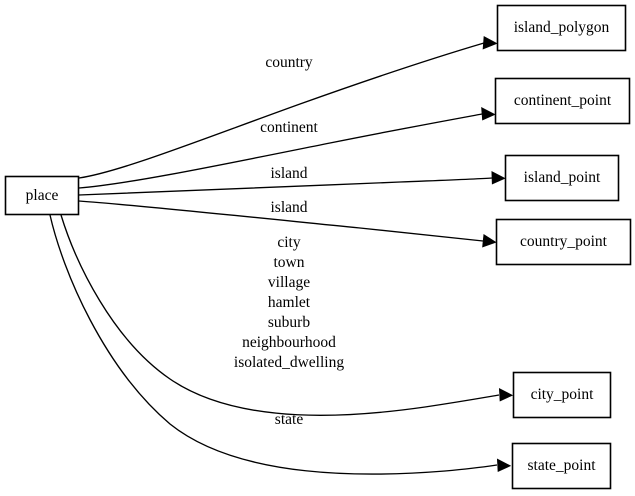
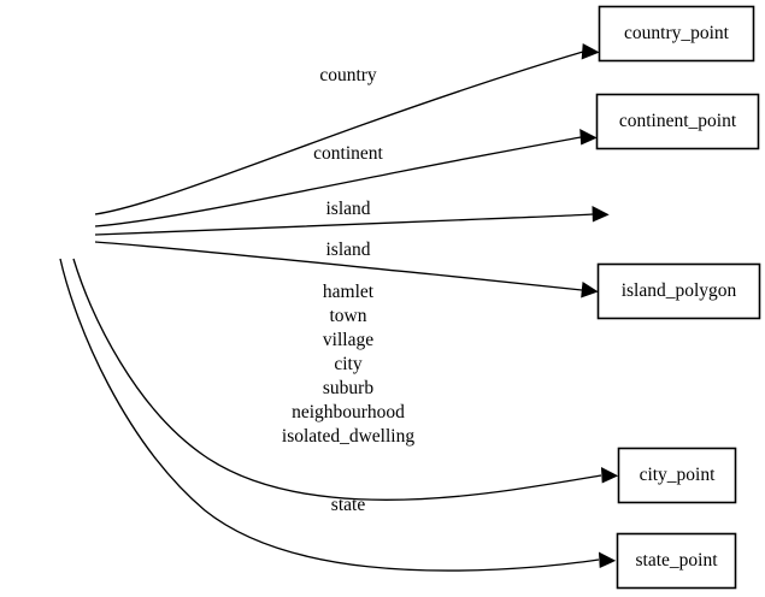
  country
  continent
  island
  island
- city
+ hamlet
  town
  village
- hamlet
+ city
  suburb
  neighbourhood
  isolated_dwelling
  state
- place
- island_polygon
+ country_point
  continent_point
- island_point
- country_point
+ island_polygon
  city_point
  state_point
